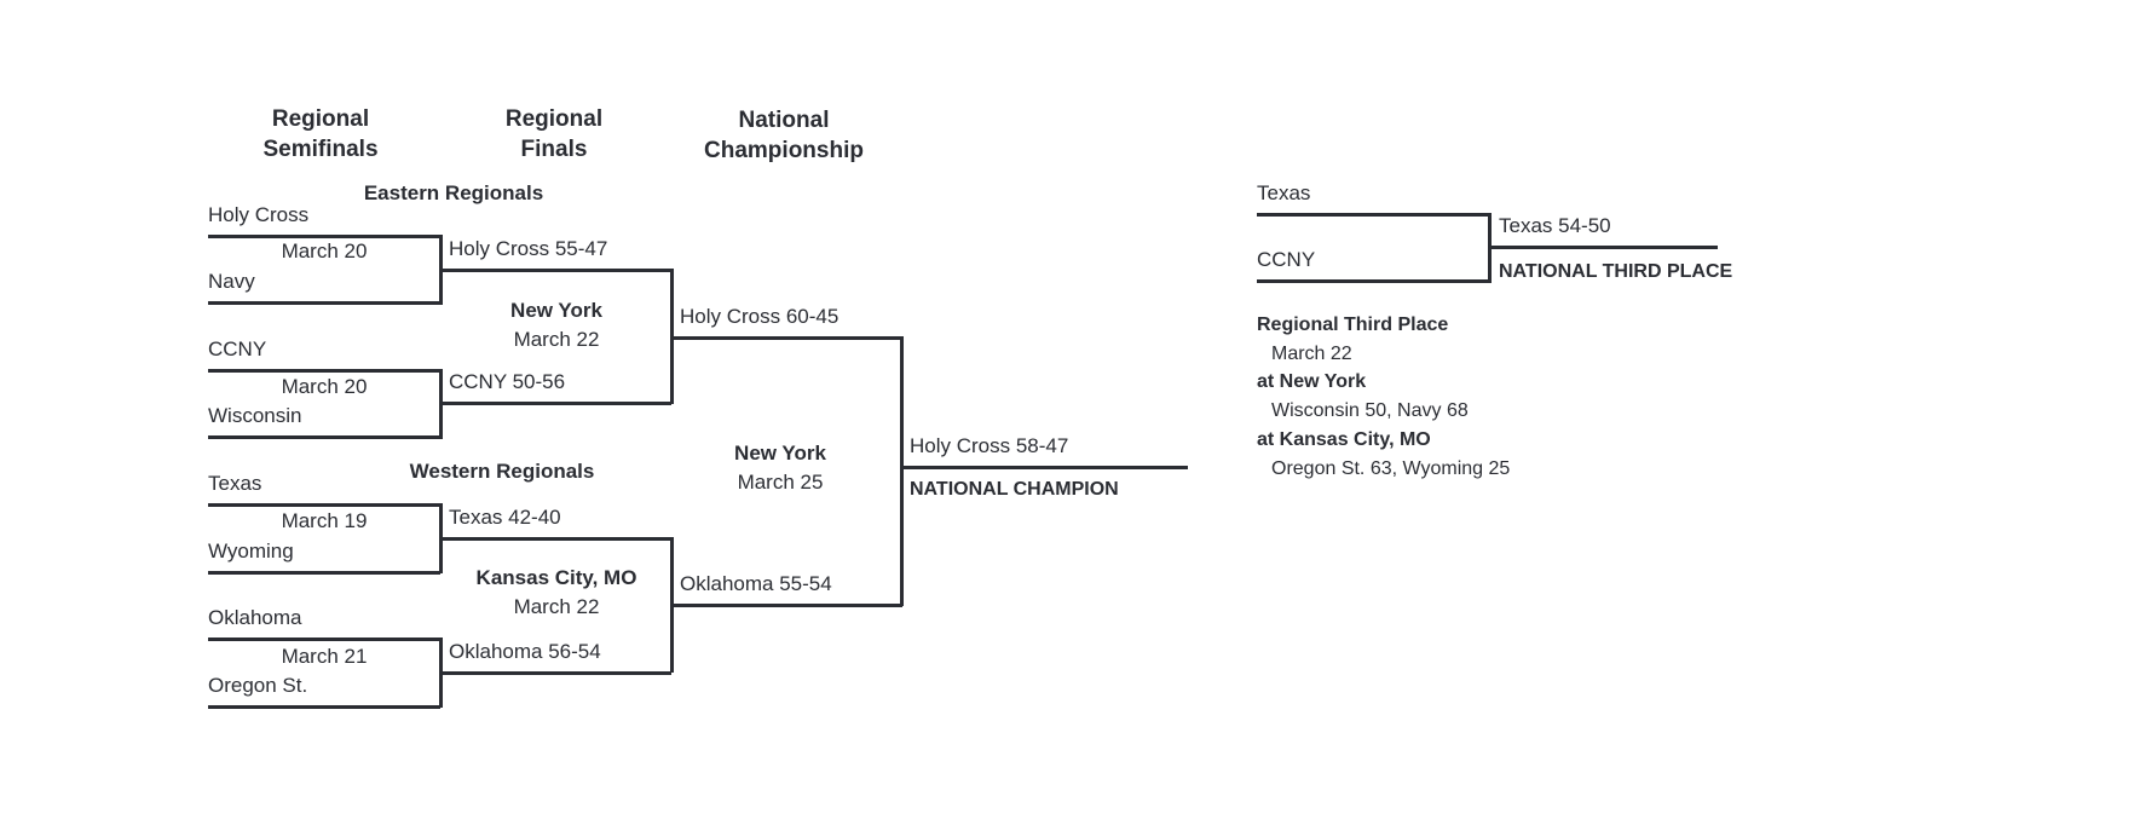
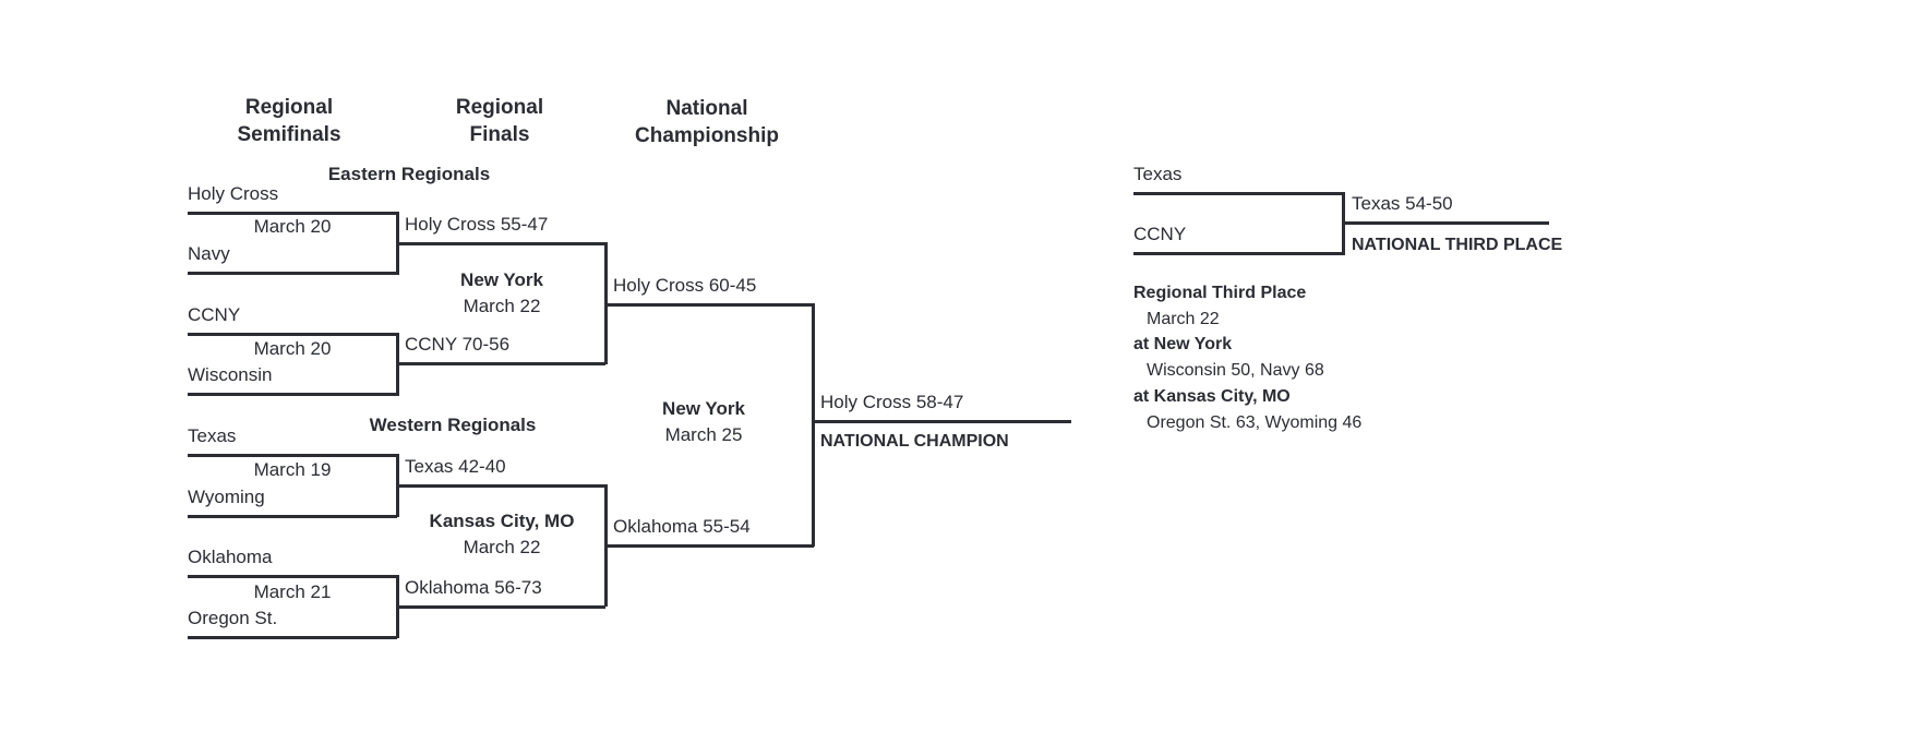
  Regional
  Semifinals
  Regional
  Finals
  National
  Championship
  Eastern Regionals
  Western Regionals
  Holy Cross
  March 20
  Navy
  Holy Cross 55-47
  CCNY
  March 20
  Wisconsin
- CCNY 50-56
+ CCNY 70-56
  New York
  March 22
  Holy Cross 60-45
  Texas
  March 19
  Wyoming
  Texas 42-40
  Oklahoma
  March 21
  Oregon St.
- Oklahoma 56-54
+ Oklahoma 56-73
  Kansas City, MO
  March 22
  Oklahoma 55-54
  New York
  March 25
  Holy Cross 58-47
  NATIONAL CHAMPION
  Texas
  CCNY
  Texas 54-50
  NATIONAL THIRD PLACE
  Regional Third Place
  March 22
  at New York
  Wisconsin 50, Navy 68
  at Kansas City, MO
- Oregon St. 63, Wyoming 25
+ Oregon St. 63, Wyoming 46
